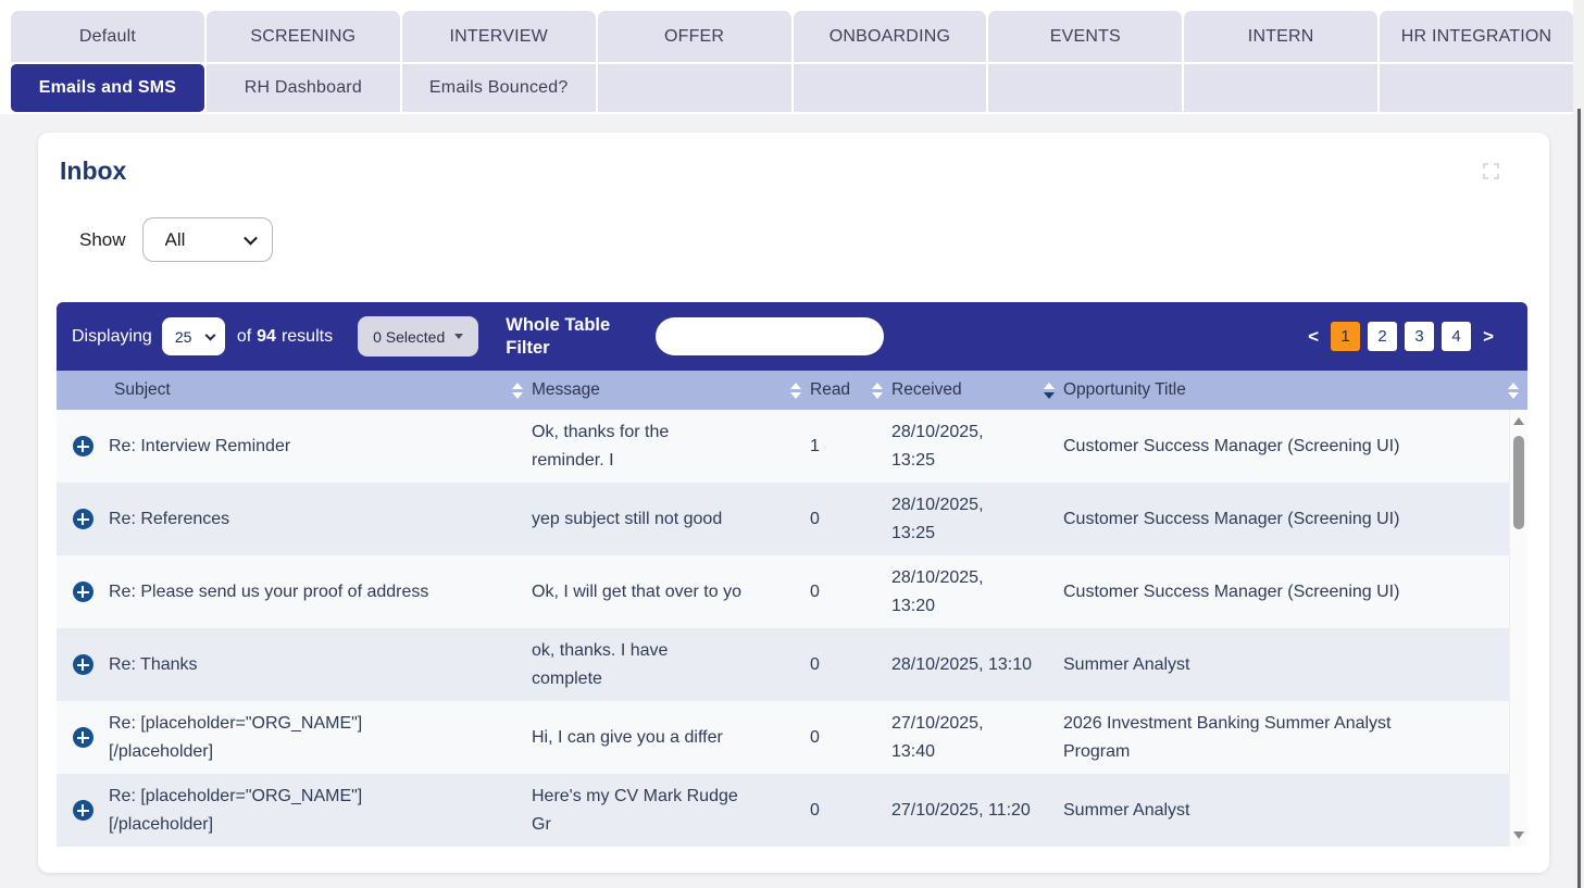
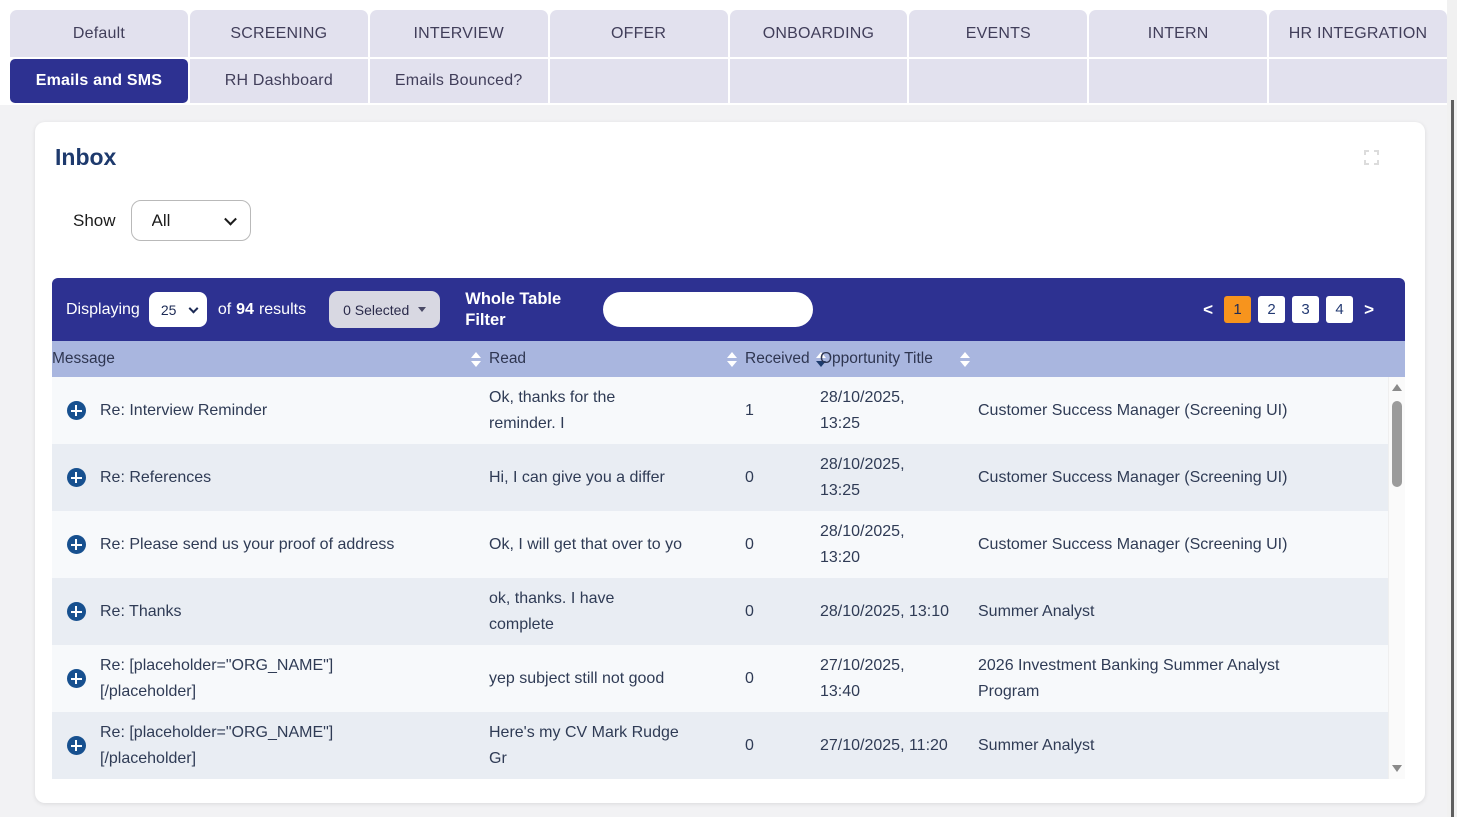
  Default
  SCREENING
  INTERVIEW
  OFFER
  ONBOARDING
  EVENTS
  INTERN
  HR INTEGRATION
  Emails and SMS
  RH Dashboard
  Emails Bounced?
  Inbox
  Show
  All
  Displaying
  25
  of
  94
  results
  0 Selected
  Whole Table
  Filter
  <
  1
  2
  3
  4
  >
- Subject
  Message
  Read
  Received
  Opportunity Title
  Re: Interview Reminder
  Ok, thanks for the
  reminder. I
  1
  28/10/2025,
  13:25
  Customer Success Manager (Screening UI)
  Re: References
- yep subject still not good
+ Hi, I can give you a differ
  0
  28/10/2025,
  13:25
  Customer Success Manager (Screening UI)
  Re: Please send us your proof of address
  Ok, I will get that over to yo
  0
  28/10/2025,
  13:20
  Customer Success Manager (Screening UI)
  Re: Thanks
  ok, thanks. I have
  complete
  0
  28/10/2025, 13:10
  Summer Analyst
  Re: [placeholder="ORG_NAME"]
  [/placeholder]
- Hi, I can give you a differ
+ yep subject still not good
  0
  27/10/2025,
  13:40
  2026 Investment Banking Summer Analyst
  Program
  Re: [placeholder="ORG_NAME"]
  [/placeholder]
  Here's my CV Mark Rudge
  Gr
  0
  27/10/2025, 11:20
  Summer Analyst
